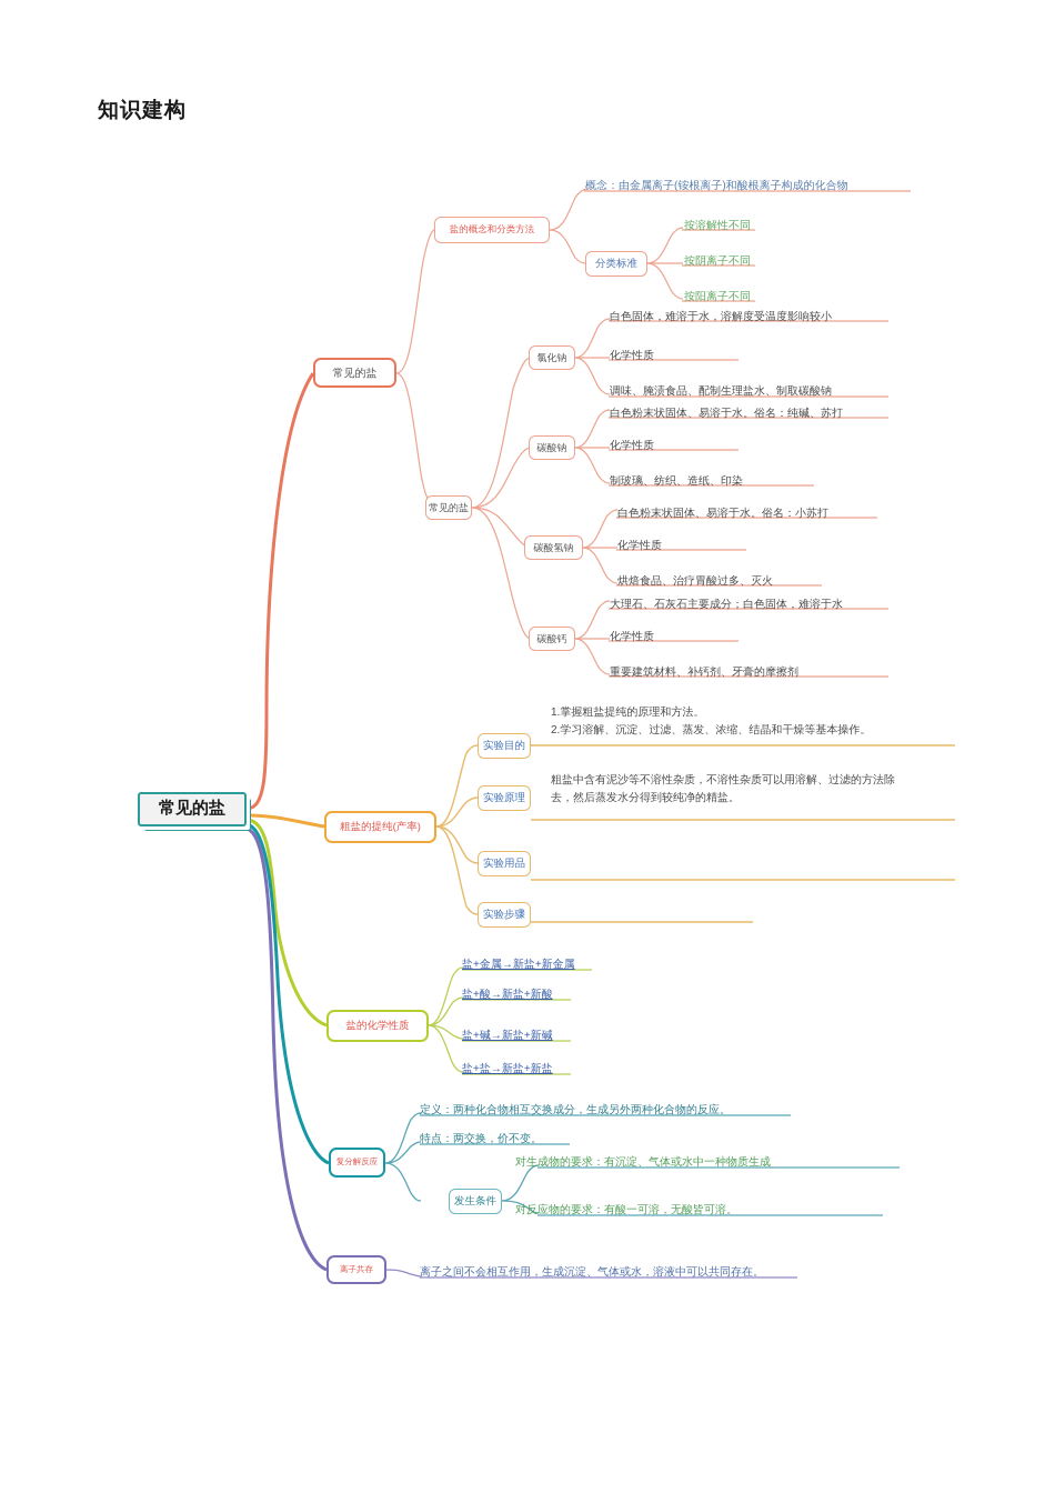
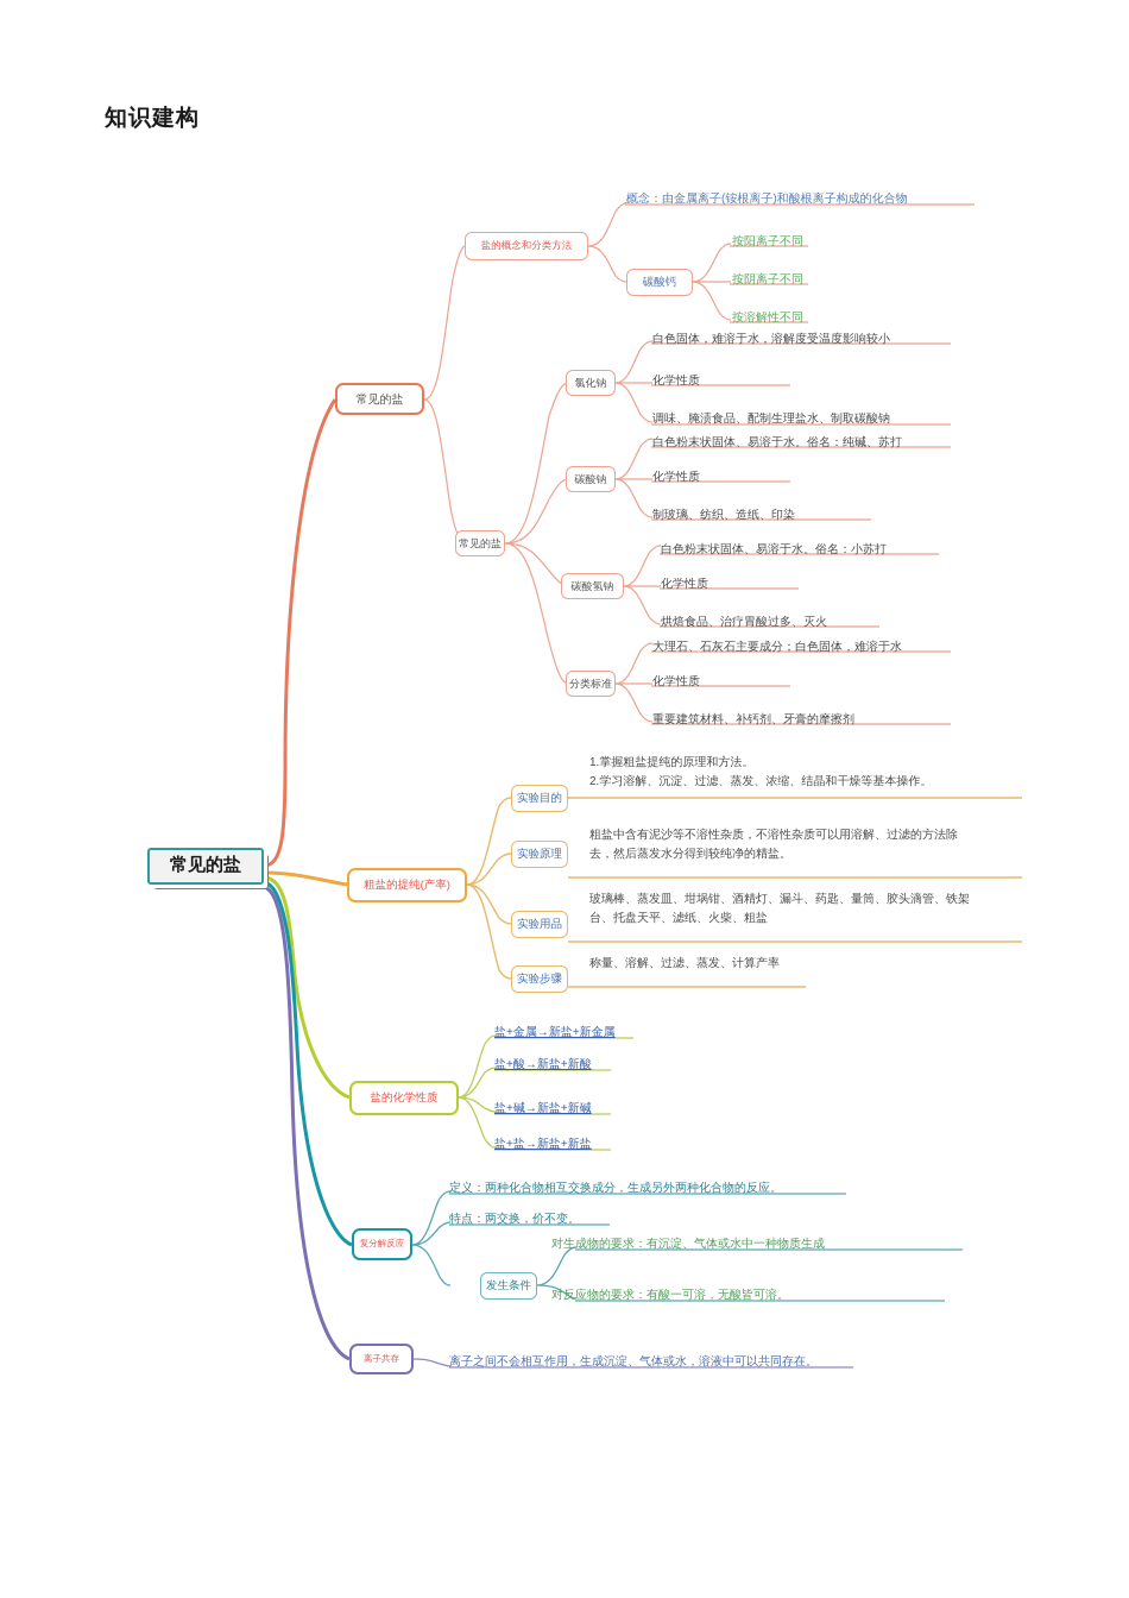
  知识建构
  常见的盐
  常见的盐
  粗盐的提纯(产率)
  盐的化学性质
  复分解反应
  离子共存
  盐的概念和分类方法
  概念：由金属离子(铵根离子)和酸根离子构成的化合物
- 分类标准
+ 碳酸钙
- 按溶解性不同
+ 按阳离子不同
  按阴离子不同
- 按阳离子不同
+ 按溶解性不同
  常见的盐
  氯化钠
  白色固体，难溶于水，溶解度受温度影响较小
  化学性质
  调味、腌渍食品、配制生理盐水、制取碳酸钠
  碳酸钠
  白色粉末状固体、易溶于水。俗名：纯碱、苏打
  化学性质
  制玻璃、纺织、造纸、印染
  碳酸氢钠
  白色粉末状固体、易溶于水。俗名：小苏打
  化学性质
  烘焙食品、治疗胃酸过多、灭火
- 碳酸钙
+ 分类标准
  大理石、石灰石主要成分；白色固体，难溶于水
  化学性质
  重要建筑材料、补钙剂、牙膏的摩擦剂
  实验目的
  1.掌握粗盐提纯的原理和方法。
  2.学习溶解、沉淀、过滤、蒸发、浓缩、结晶和干燥等基本操作。
  实验原理
  粗盐中含有泥沙等不溶性杂质，不溶性杂质可以用溶解、过滤的方法除
  去，然后蒸发水分得到较纯净的精盐。
  实验用品
+ 玻璃棒、蒸发皿、坩埚钳、酒精灯、漏斗、药匙、量筒、胶头滴管、铁架
+ 台、托盘天平、滤纸、火柴、粗盐
  实验步骤
+ 称量、溶解、过滤、蒸发、计算产率
  盐+金属→新盐+新金属
  盐+酸→新盐+新酸
  盐+碱→新盐+新碱
  盐+盐→新盐+新盐
  定义：两种化合物相互交换成分，生成另外两种化合物的反应。
  特点：两交换，价不变。
  发生条件
  对生成物的要求：有沉淀、气体或水中一种物质生成
  对反应物的要求：有酸一可溶，无酸皆可溶。
  离子之间不会相互作用，生成沉淀、气体或水，溶液中可以共同存在。
